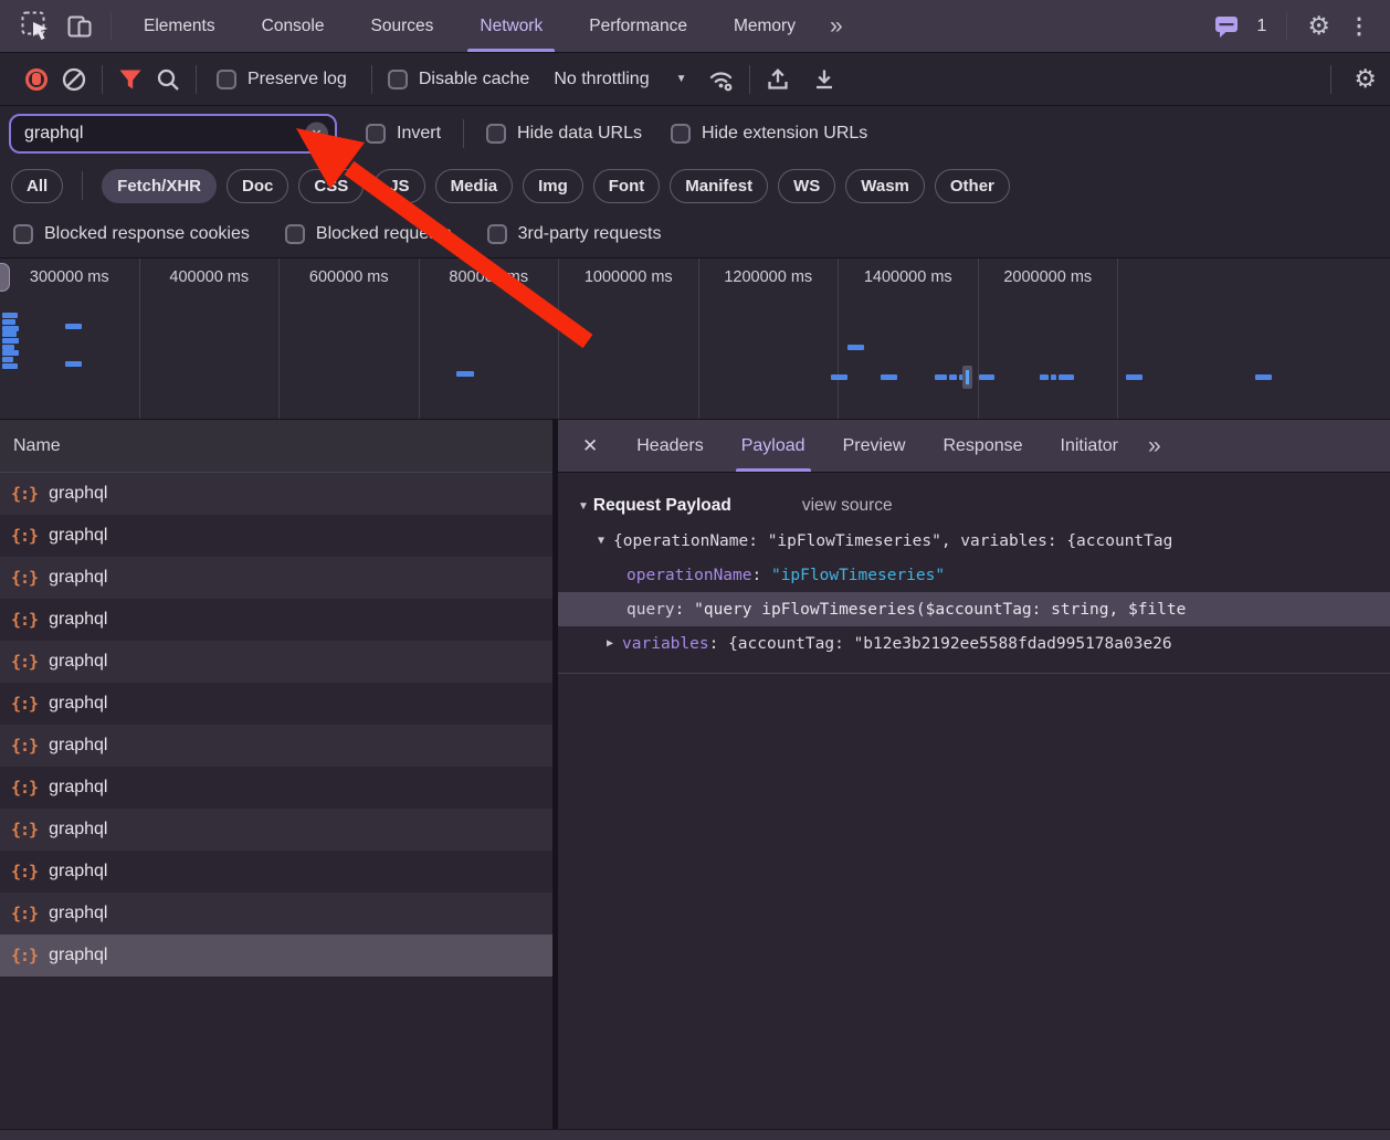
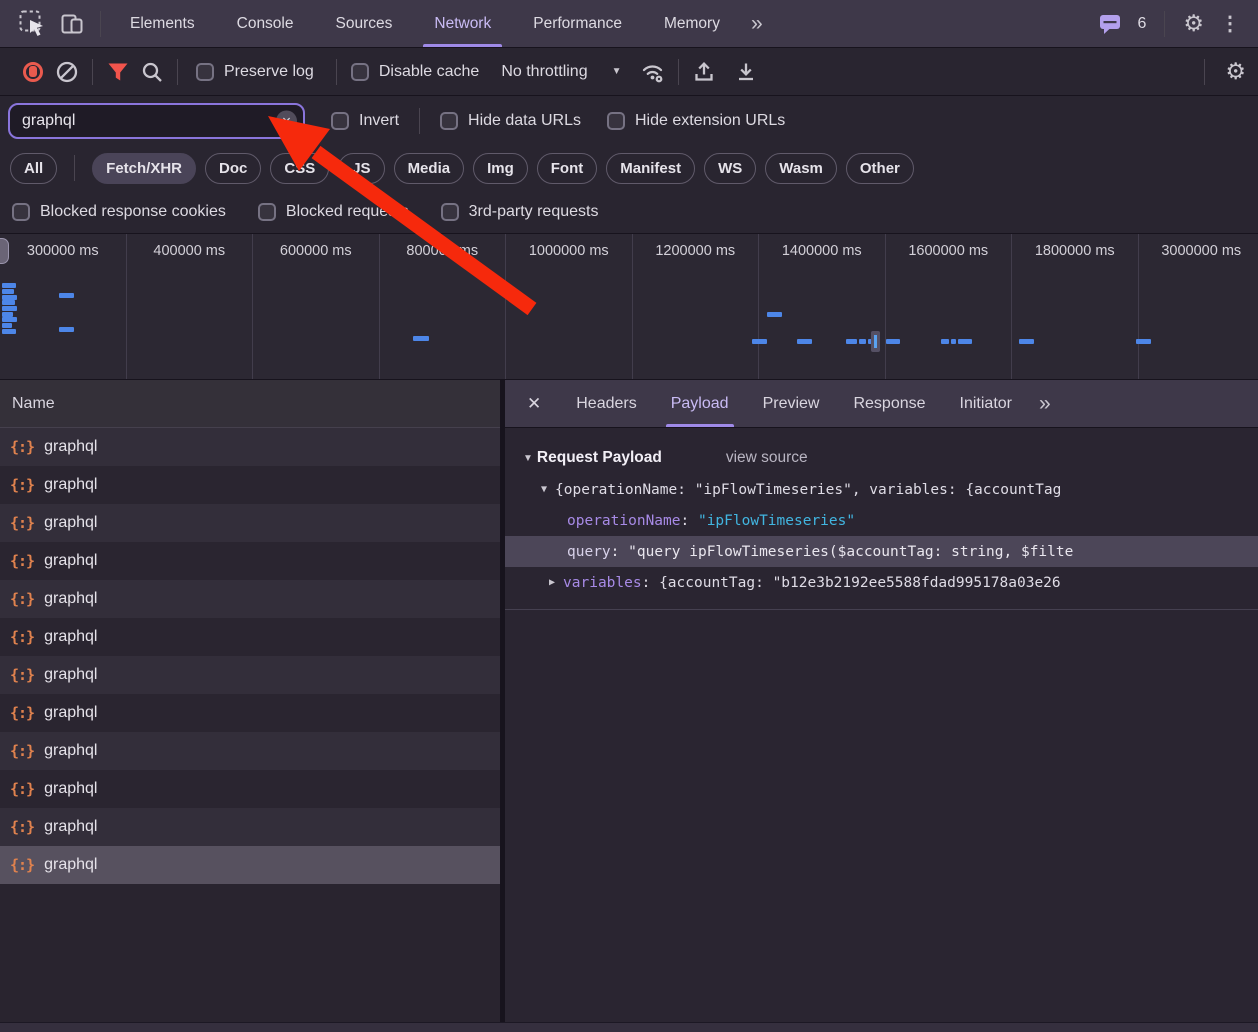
  Elements
  Console
  Sources
  Network
  Performance
  Memory
  »
- 1
+ 6
  ⚙
  ⋮
  Preserve log
  Disable cache
  No throttling
  ▼
  ⚙
  graphql
  Invert
  Hide data URLs
  Hide extension URLs
  All
  Fetch/XHR
  Doc
  JS
  Media
  Img
  Font
  Manifest
  WS
  Wasm
  Other
  Blocked response cookies
  Blocked reque
  3rd-party requests
  300000 ms
  400000 ms
  600000 ms
  1000000 ms
  1200000 ms
  1400000 ms
+ 1600000 ms
+ 1800000 ms
- 2000000 ms
+ 3000000 ms
  Name
  {:}
  graphql
  {:}
  graphql
  {:}
  graphql
  {:}
  graphql
  {:}
  graphql
  {:}
  graphql
  {:}
  graphql
  {:}
  graphql
  {:}
  graphql
  {:}
  graphql
  {:}
  graphql
  {:}
  graphql
  ✕
  Headers
  Payload
  Preview
  Response
  Initiator
  »
  ▼
  Request Payload
  view source
  ▼
  {operationName: "ipFlowTimeseries", variables: {accountTag
  operationName
  :
  "ipFlowTimeseries"
  query
  :
  "query ipFlowTimeseries($accountTag: string, $filte
  ▶
  variables
  :
  {accountTag: "b12e3b2192ee5588fdad995178a03e26
